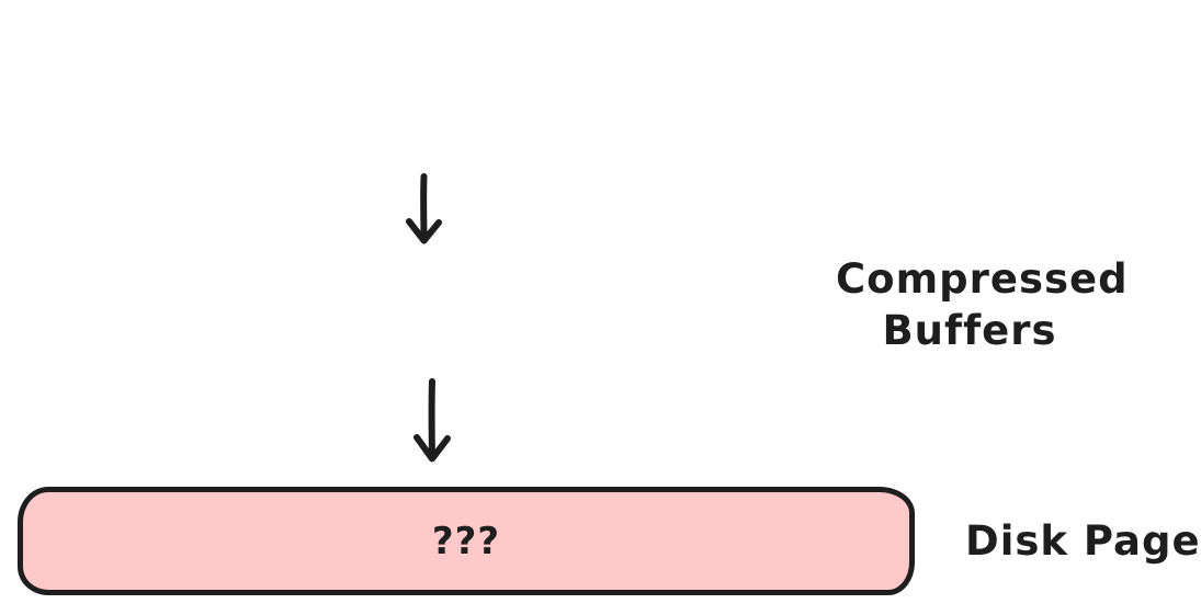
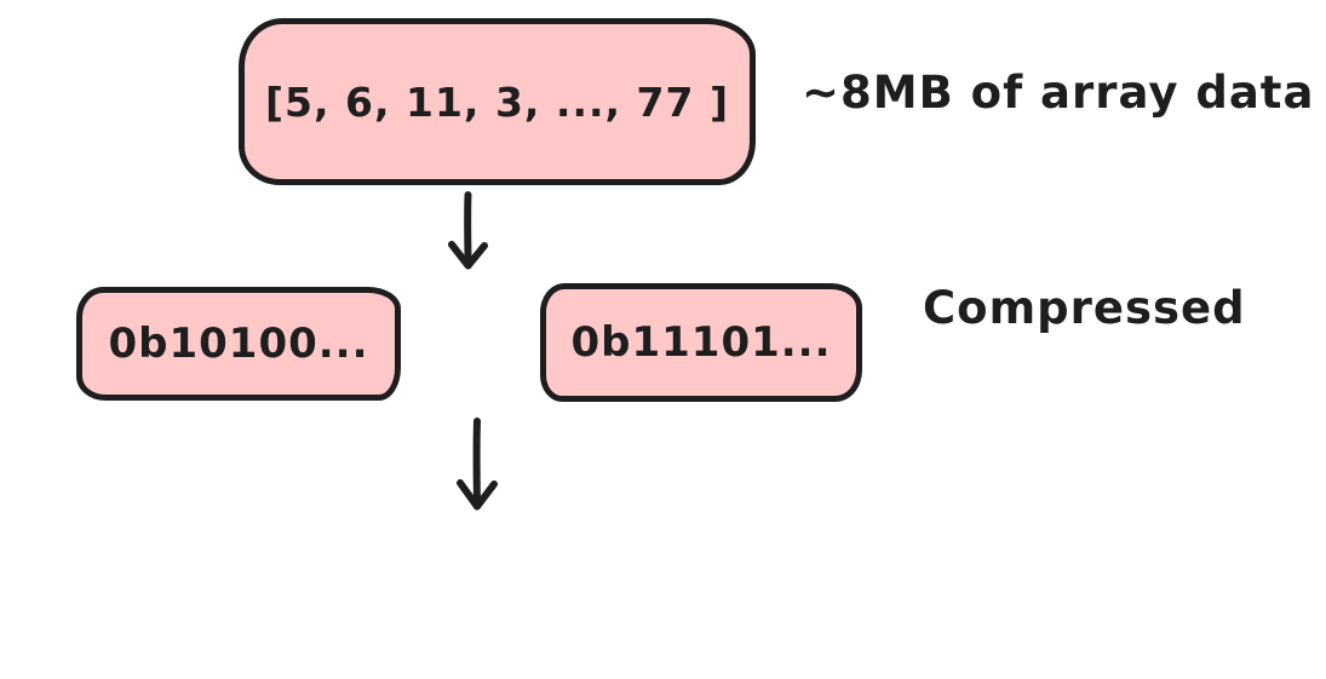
+ [5, 6, 11, 3, ..., 77 ]
+ ~8MB of array data
+ 0b10100...
+ 0b11101...
  Compressed
- Buffers
- ???
- Disk Page
